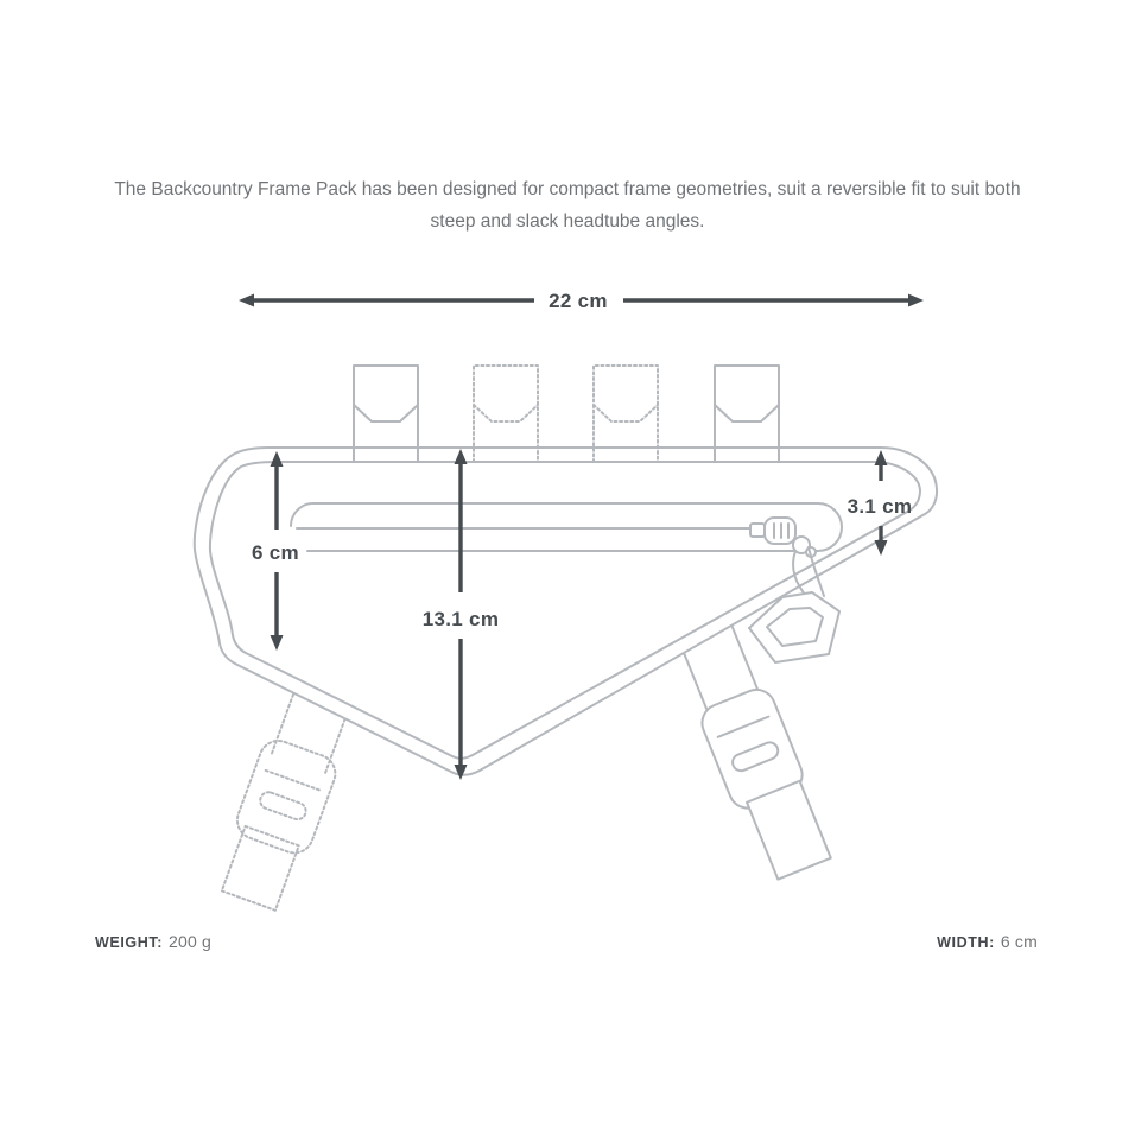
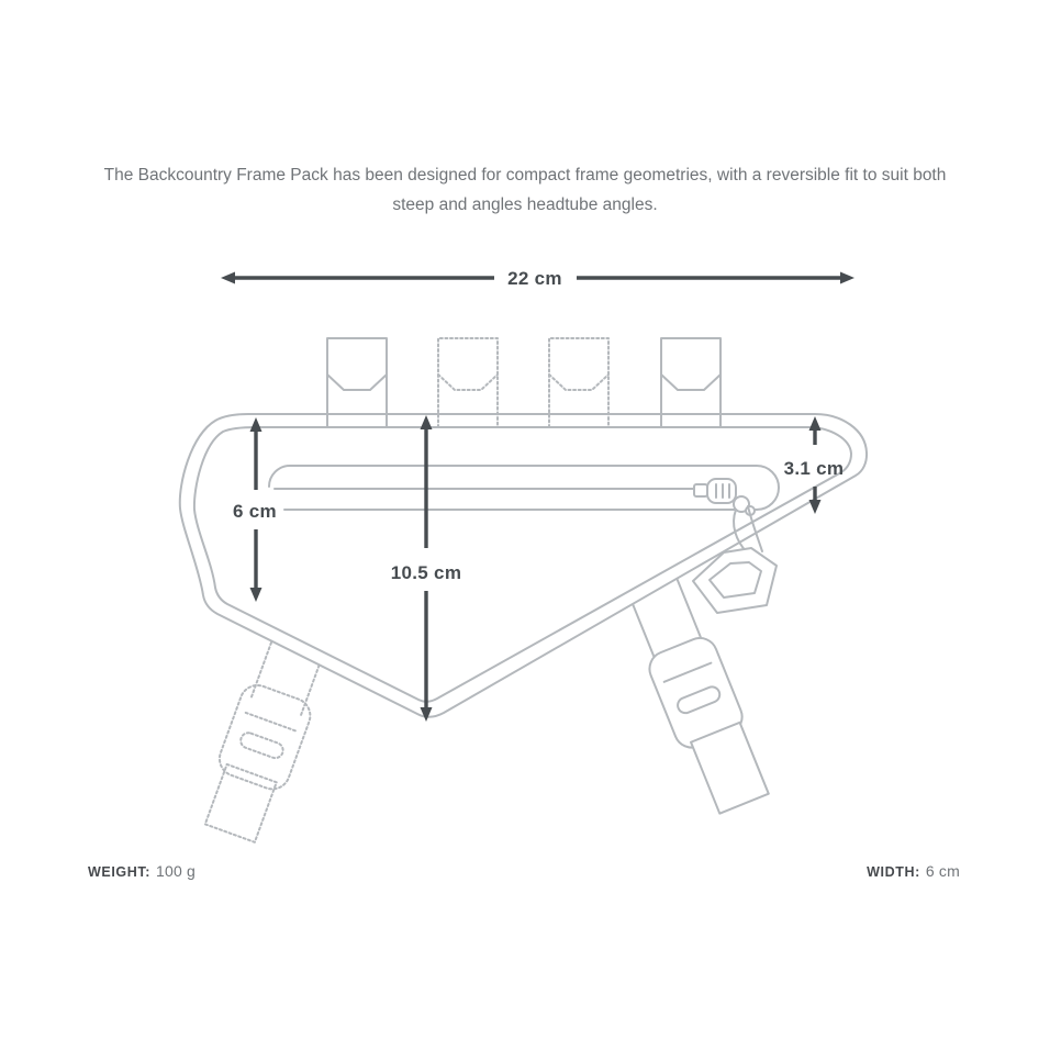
- The Backcountry Frame Pack has been designed for compact frame geometries, suit a reversible fit to suit both
+ The Backcountry Frame Pack has been designed for compact frame geometries, with a reversible fit to suit both
- steep and slack headtube angles.
+ steep and angles headtube angles.
  22 cm
  6 cm
- 13.1 cm
+ 10.5 cm
  3.1 cm
- WEIGHT: 200 g
+ WEIGHT: 100 g
  WIDTH: 6 cm
